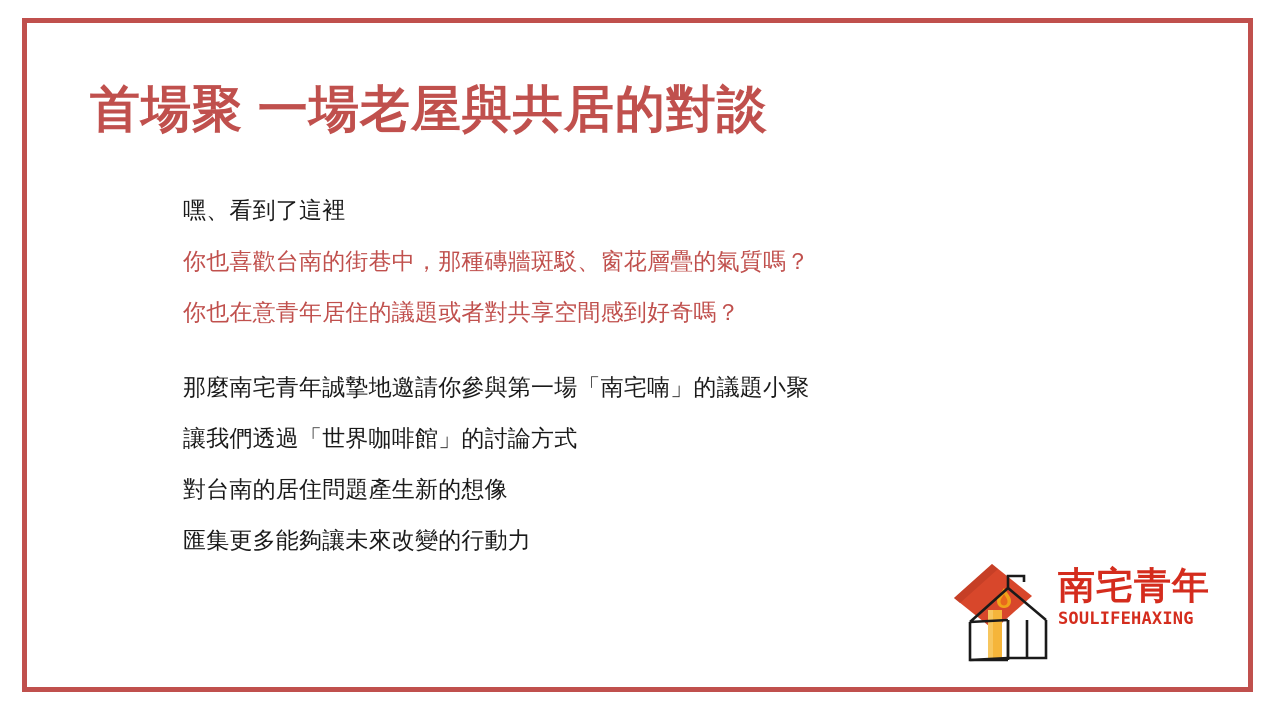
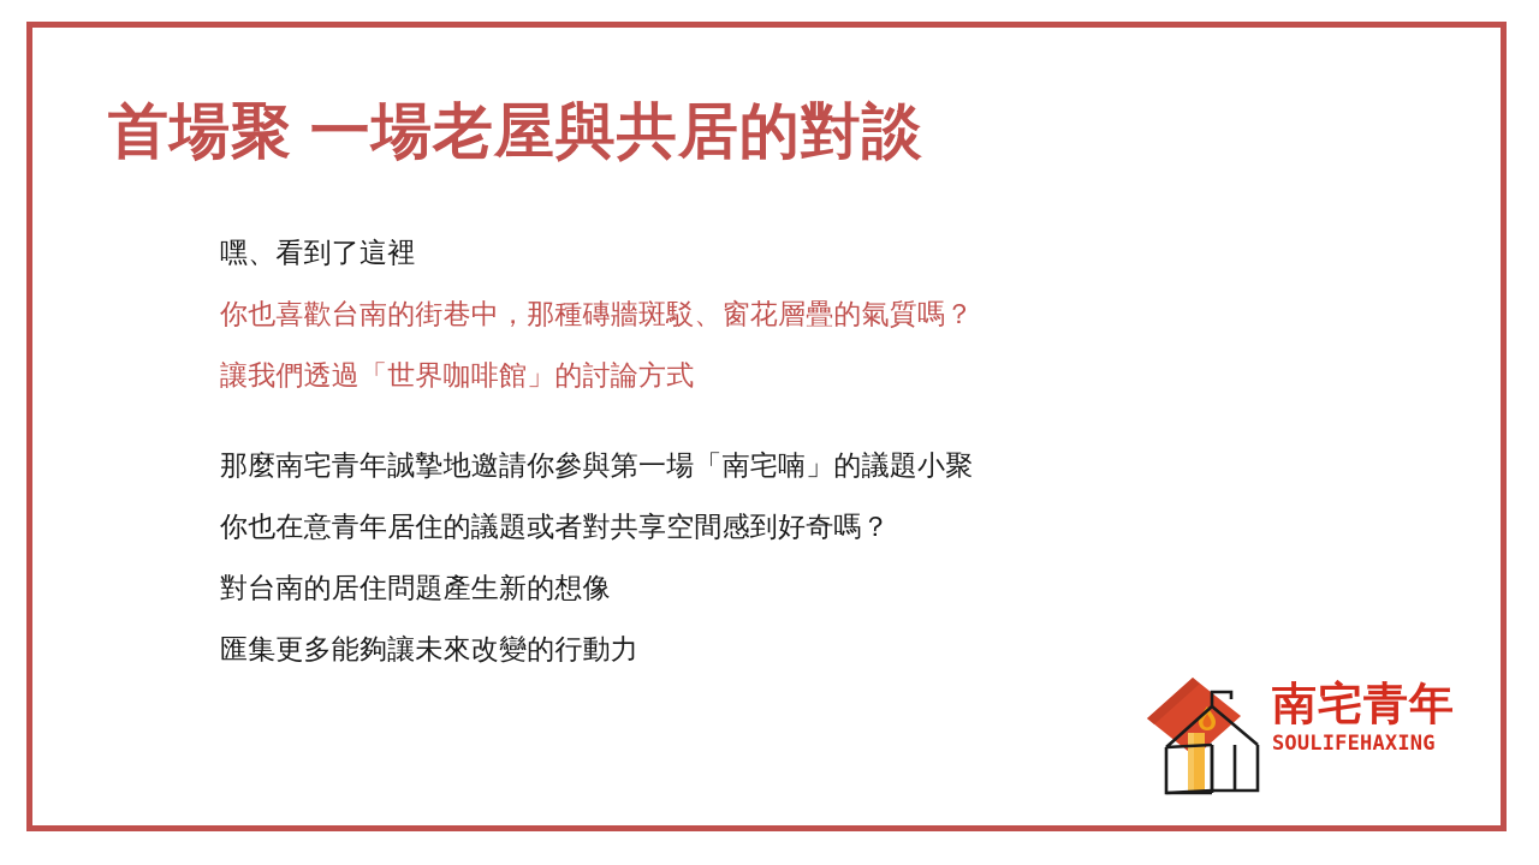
  首場聚 一場老屋與共居的對談
  嘿、看到了這裡
  你也喜歡台南的街巷中，那種磚牆斑駁、窗花層疊的氣質嗎？
- 你也在意青年居住的議題或者對共享空間感到好奇嗎？
+ 讓我們透過「世界咖啡館」的討論方式
  那麼南宅青年誠摯地邀請你參與第一場「南宅喃」的議題小聚
- 讓我們透過「世界咖啡館」的討論方式
+ 你也在意青年居住的議題或者對共享空間感到好奇嗎？
  對台南的居住問題產生新的想像
  匯集更多能夠讓未來改變的行動力
  南宅青年
  SOULIFEHAXING
